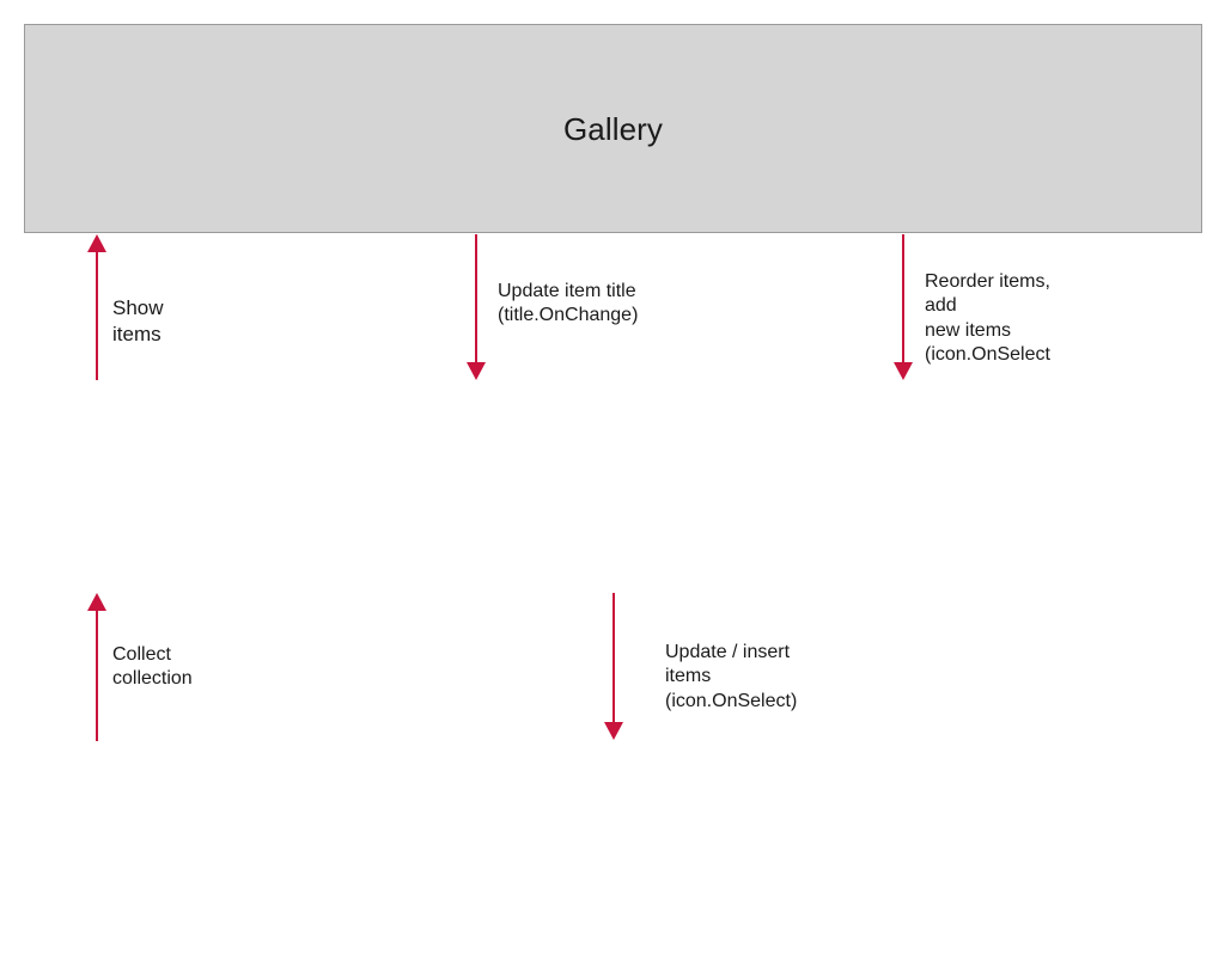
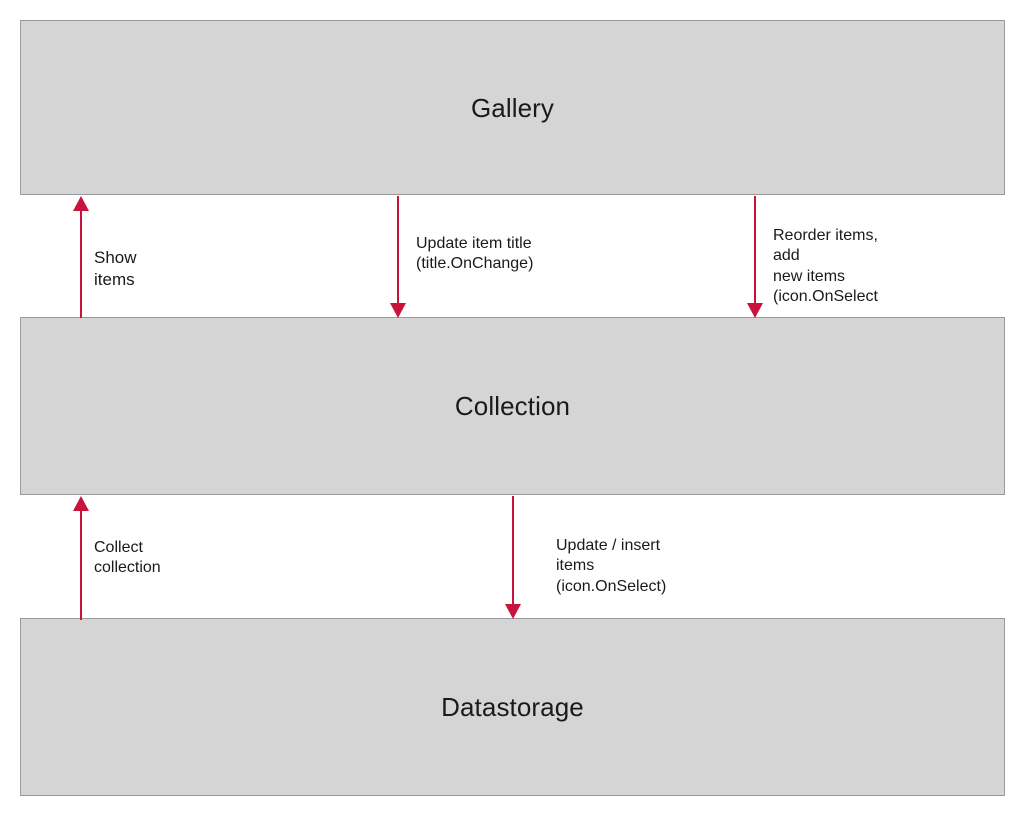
  Gallery
+ Collection
+ Datastorage
  Show items
  Update item title
  (title.OnChange)
  Reorder items, add
  new items
  (icon.OnSelect
  Collect
  collection
  Update / insert
  items
  (icon.OnSelect)
